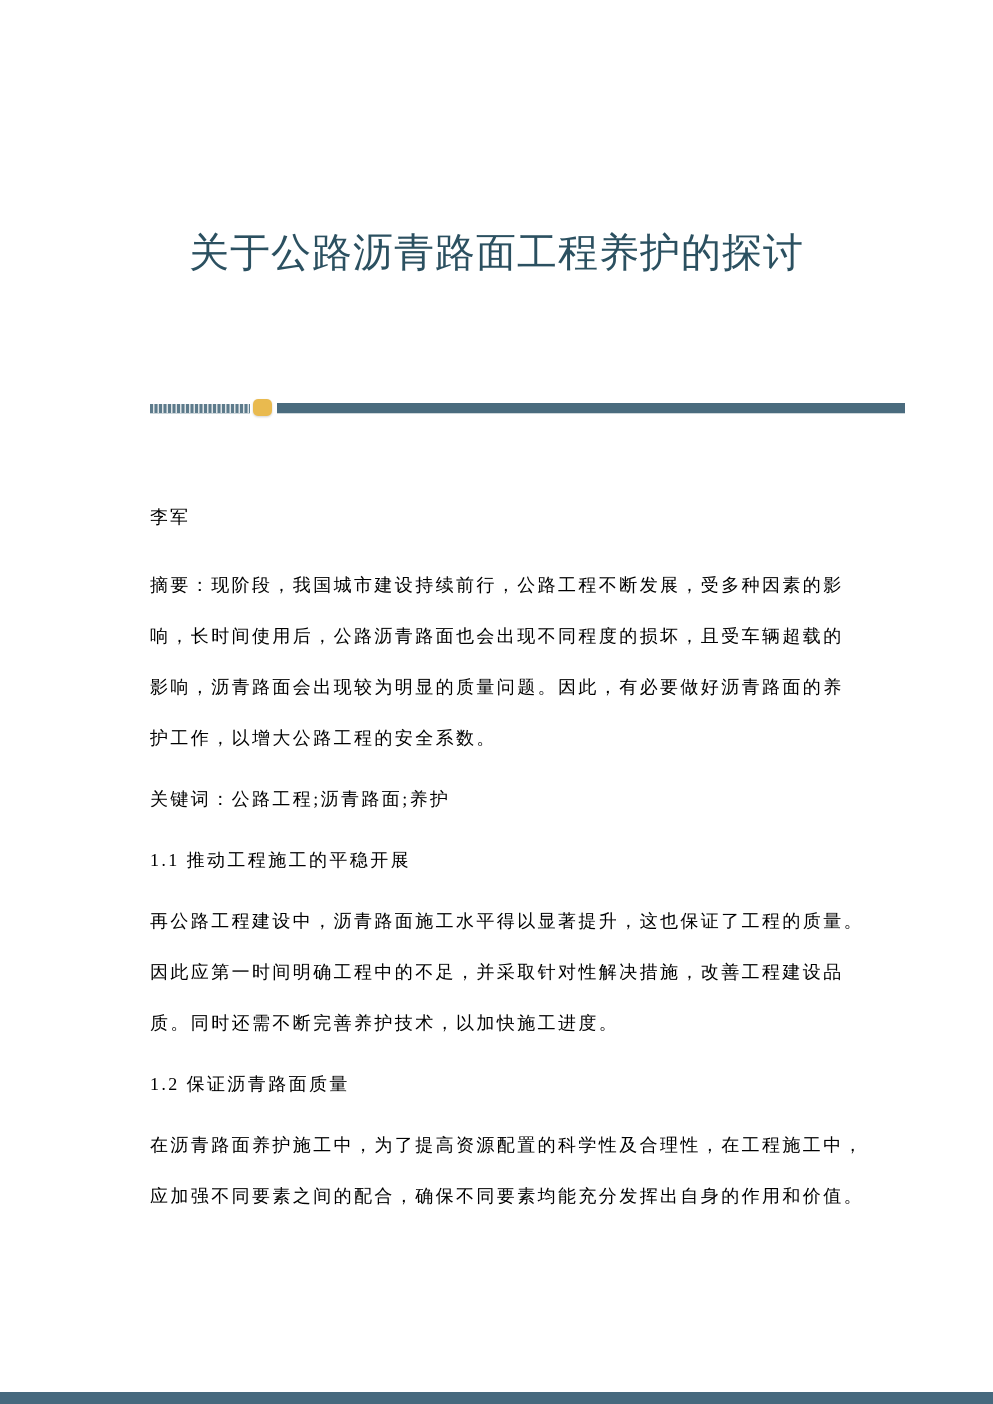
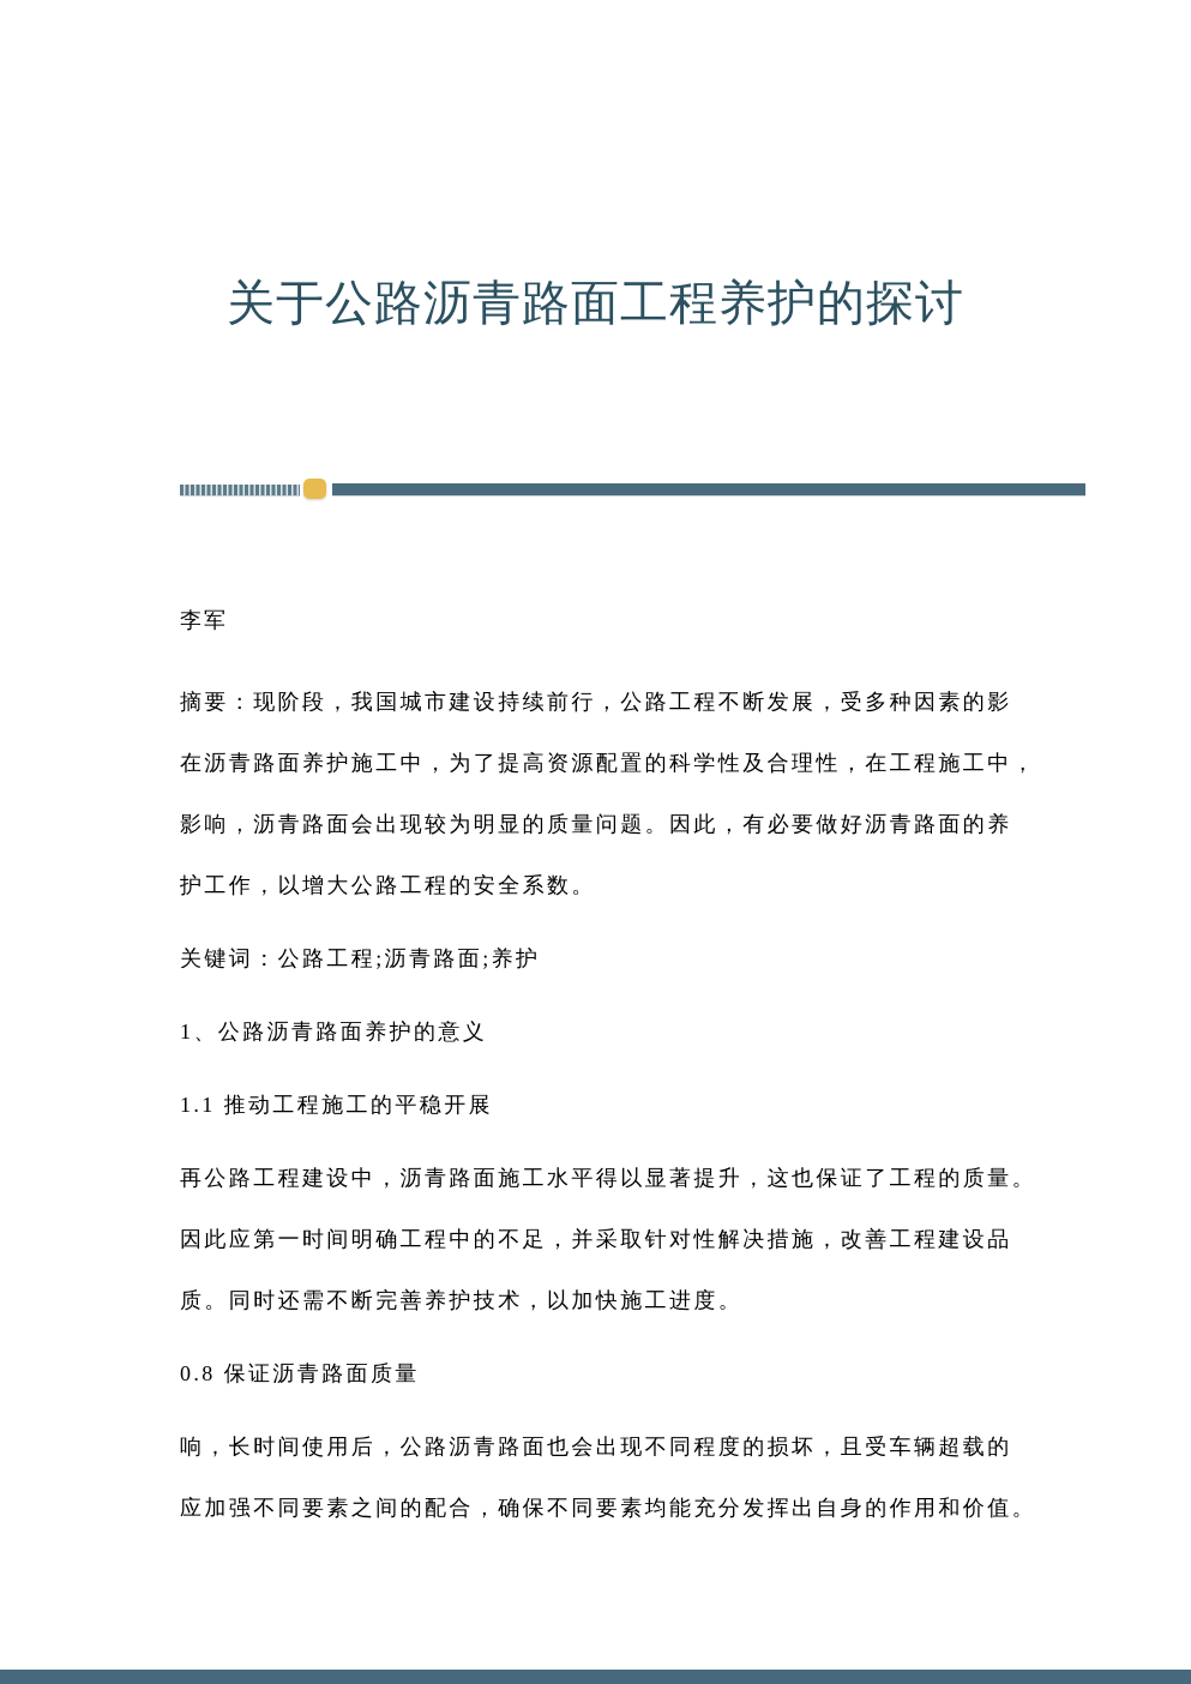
  关于公路沥青路面工程养护的探讨
  李军
  摘要：现阶段，我国城市建设持续前行，公路工程不断发展，受多种因素的影
- 响，长时间使用后，公路沥青路面也会出现不同程度的损坏，且受车辆超载的
+ 在沥青路面养护施工中，为了提高资源配置的科学性及合理性，在工程施工中，
  影响，沥青路面会出现较为明显的质量问题。因此，有必要做好沥青路面的养
  护工作，以增大公路工程的安全系数。
  关键词：公路工程;沥青路面;养护
+ 1、公路沥青路面养护的意义
  1.1 推动工程施工的平稳开展
  再公路工程建设中，沥青路面施工水平得以显著提升，这也保证了工程的质量。
  因此应第一时间明确工程中的不足，并采取针对性解决措施，改善工程建设品
  质。同时还需不断完善养护技术，以加快施工进度。
- 1.2 保证沥青路面质量
+ 0.8 保证沥青路面质量
- 在沥青路面养护施工中，为了提高资源配置的科学性及合理性，在工程施工中，
+ 响，长时间使用后，公路沥青路面也会出现不同程度的损坏，且受车辆超载的
  应加强不同要素之间的配合，确保不同要素均能充分发挥出自身的作用和价值。
